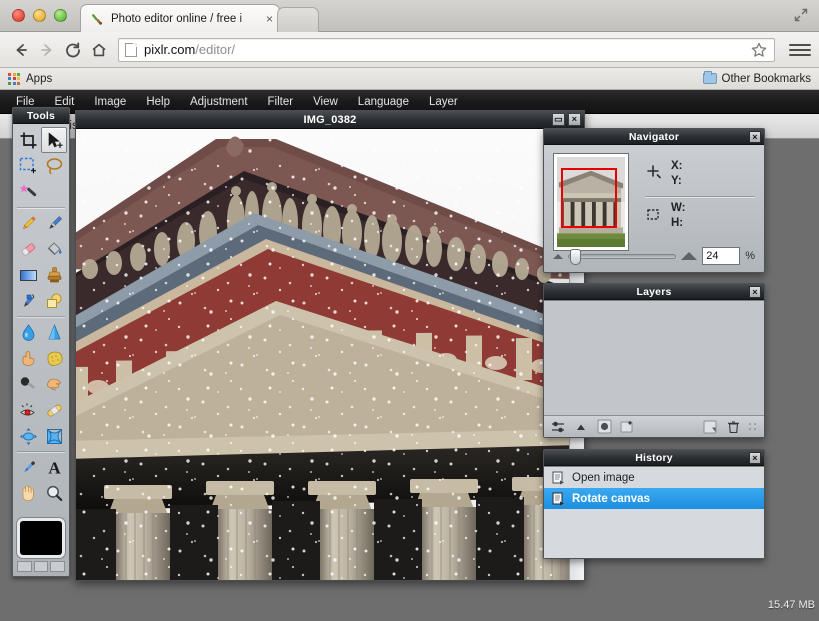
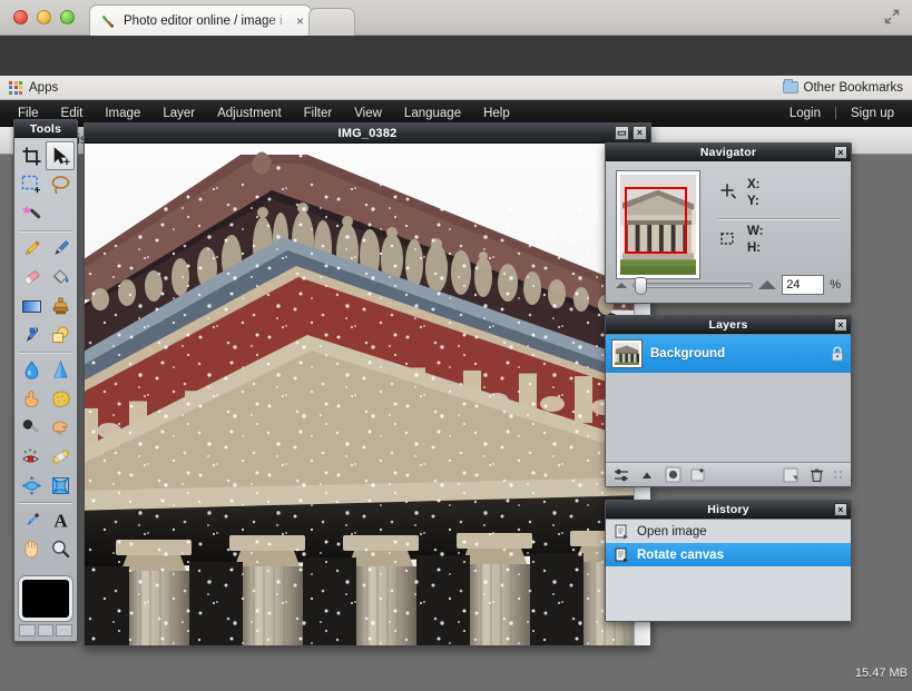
- Photo editor online / free i
+ Photo editor online / image i
  ×
- pixlr.com/editor/
  Apps
  Other Bookmarks
  File
  Edit
  Image
- Help
+ Layer
  Adjustment
  Filter
  View
  Language
- Layer
+ Help
+ Login
+ |
+ Sign up
  IMG_0382
  ▭
  ×
  Tools
  A
  Navigator
  ×
  X:
  Y:
  W:
  H:
  24
  %
  Layers
  ×
+ Background
  History
  ×
  Open image
  Rotate canvas
  15.47 MB
